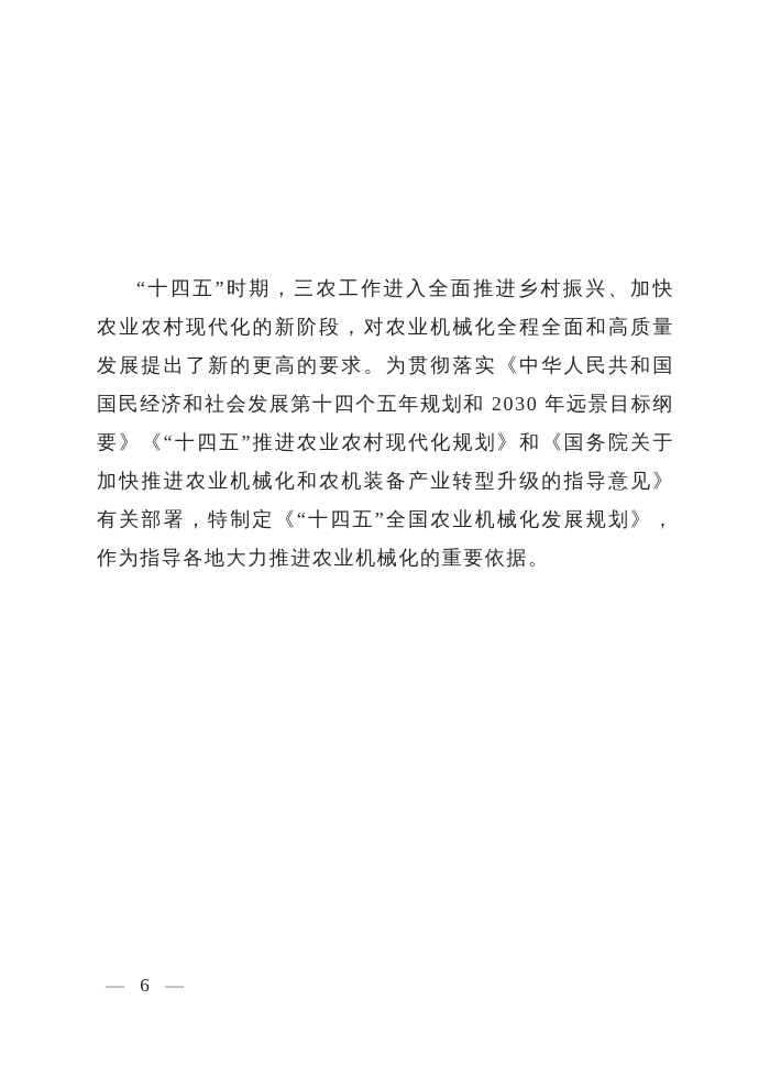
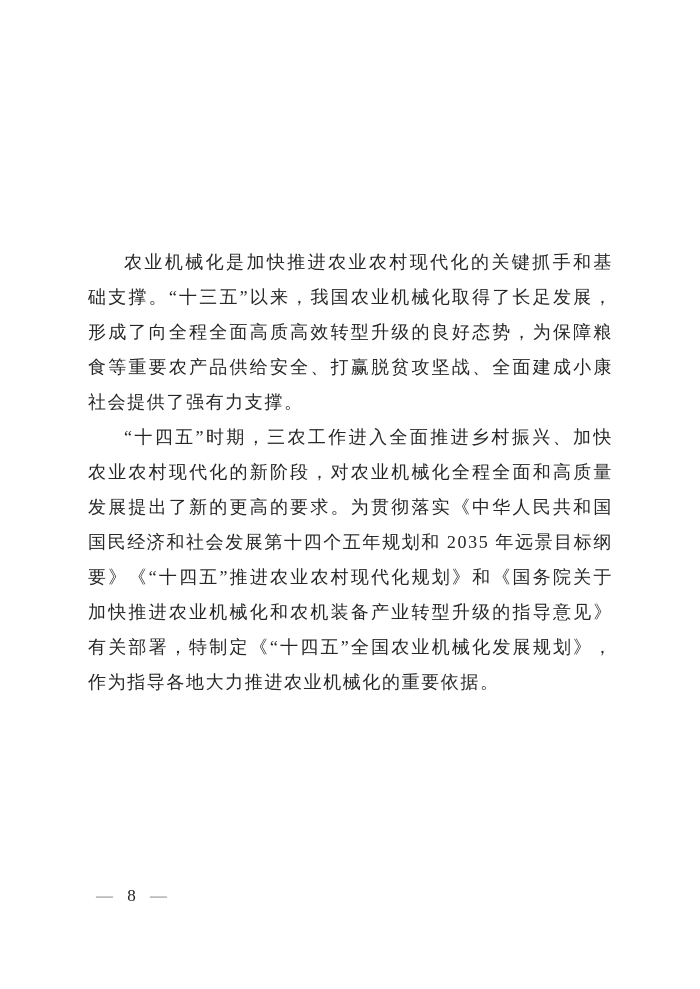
+ 农业机械化是加快推进农业农村现代化的关键抓手和基础支撑。“十三五”以来，我国农业机械化取得了长足发展，形成了向全程全面高质高效转型升级的良好态势，为保障粮食等重要农产品供给安全、打赢脱贫攻坚战、全面建成小康社会提供了强有力支撑。
- “十四五”时期，三农工作进入全面推进乡村振兴、加快农业农村现代化的新阶段，对农业机械化全程全面和高质量发展提出了新的更高的要求。为贯彻落实《中华人民共和国国民经济和社会发展第十四个五年规划和 2030 年远景目标纲要》《“十四五”推进农业农村现代化规划》和《国务院关于加快推进农业机械化和农机装备产业转型升级的指导意见》有关部署，特制定《“十四五”全国农业机械化发展规划》，作为指导各地大力推进农业机械化的重要依据。
+ “十四五”时期，三农工作进入全面推进乡村振兴、加快农业农村现代化的新阶段，对农业机械化全程全面和高质量发展提出了新的更高的要求。为贯彻落实《中华人民共和国国民经济和社会发展第十四个五年规划和 2035 年远景目标纲要》《“十四五”推进农业农村现代化规划》和《国务院关于加快推进农业机械化和农机装备产业转型升级的指导意见》有关部署，特制定《“十四五”全国农业机械化发展规划》，作为指导各地大力推进农业机械化的重要依据。
- — 6 —
+ — 8 —
